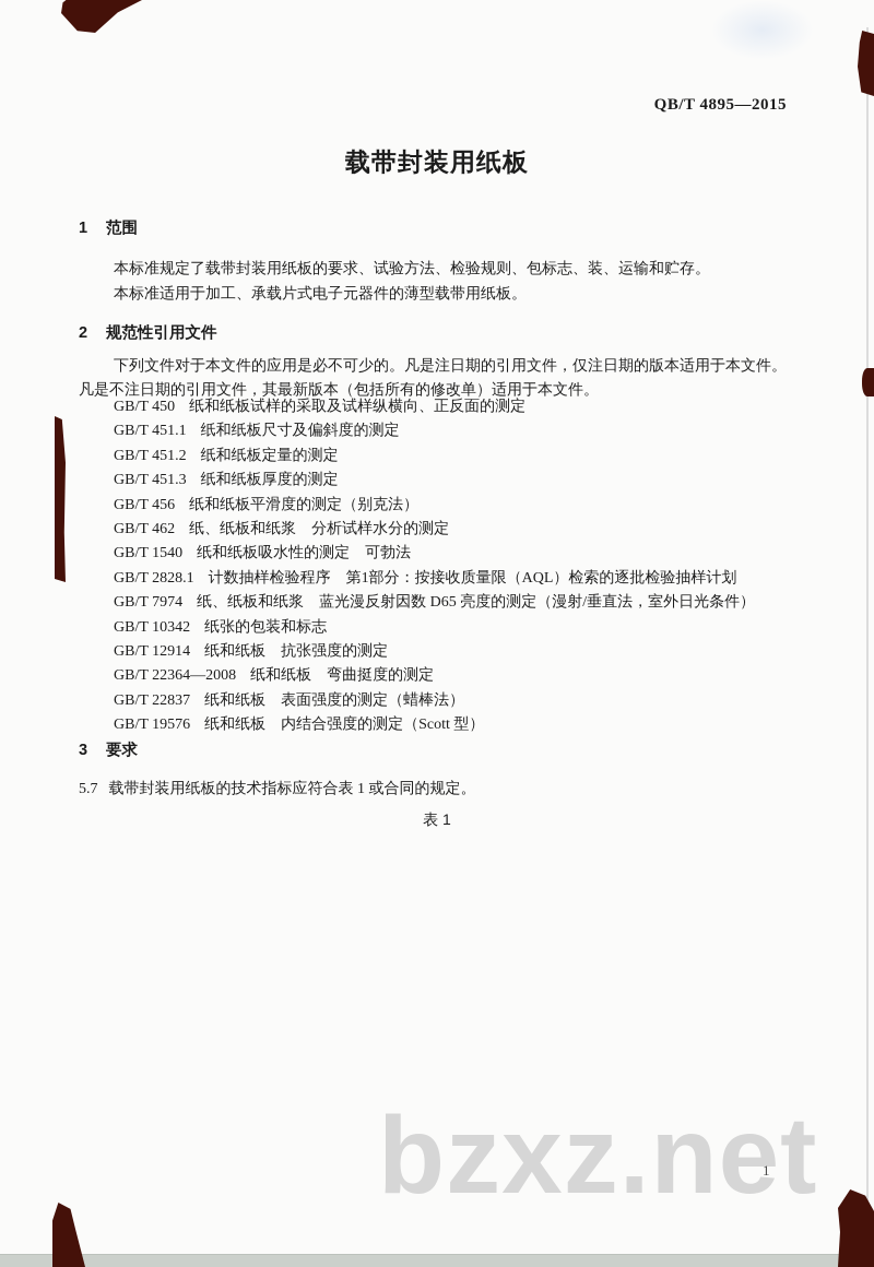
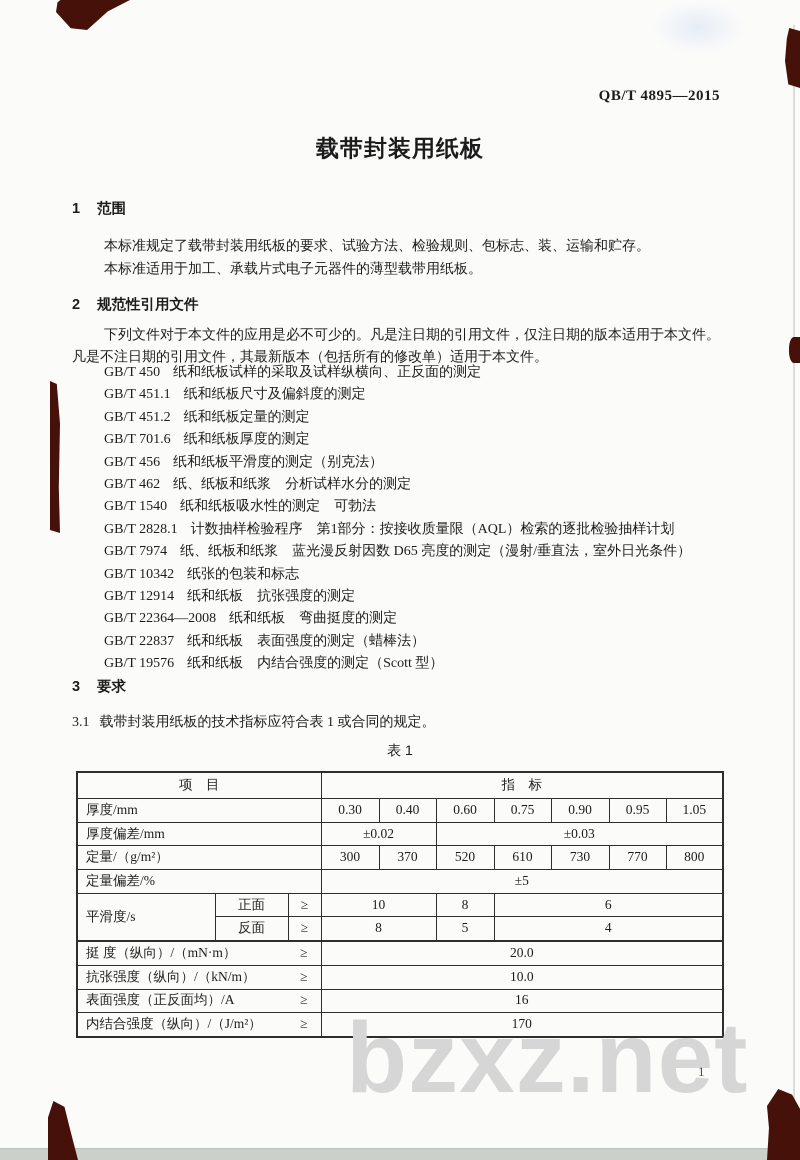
  QB/T 4895—2015
  载带封装用纸板
  1 范围
  本标准规定了载带封装用纸板的要求、试验方法、检验规则、包标志、装、运输和贮存。
  本标准适用于加工、承载片式电子元器件的薄型载带用纸板。
  2 规范性引用文件
  下列文件对于本文件的应用是必不可少的。凡是注日期的引用文件，仅注日期的版本适用于本文件。
  凡是不注日期的引用文件，其最新版本（包括所有的修改单）适用于本文件。
  GB/T 450 纸和纸板试样的采取及试样纵横向、正反面的测定
  GB/T 451.1 纸和纸板尺寸及偏斜度的测定
  GB/T 451.2 纸和纸板定量的测定
- GB/T 451.3 纸和纸板厚度的测定
+ GB/T 701.6 纸和纸板厚度的测定
  GB/T 456 纸和纸板平滑度的测定（别克法）
  GB/T 462 纸、纸板和纸浆 分析试样水分的测定
  GB/T 1540 纸和纸板吸水性的测定 可勃法
  GB/T 2828.1 计数抽样检验程序 第1部分：按接收质量限（AQL）检索的逐批检验抽样计划
  GB/T 7974 纸、纸板和纸浆 蓝光漫反射因数 D65 亮度的测定（漫射/垂直法，室外日光条件）
  GB/T 10342 纸张的包装和标志
  GB/T 12914 纸和纸板 抗张强度的测定
  GB/T 22364—2008 纸和纸板 弯曲挺度的测定
  GB/T 22837 纸和纸板 表面强度的测定（蜡棒法）
  GB/T 19576 纸和纸板 内结合强度的测定（Scott 型）
  3 要求
- 5.7 载带封装用纸板的技术指标应符合表 1 或合同的规定。
+ 3.1 载带封装用纸板的技术指标应符合表 1 或合同的规定。
  表 1
+ 项 目	指 标
+ 厚度/mm	0.30	0.40	0.60	0.75	0.90	0.95	1.05
+ 厚度偏差/mm	±0.02	±0.03
+ 定量/（g/m²）	300	370	520	610	730	770	800
+ 定量偏差/%	±5
+ 平滑度/s	正面	≥	10	8	6
+ 反面	≥	8	5	4
+ 挺 度（纵向）/（mN·m） ≥	20.0
+ 抗张强度（纵向）/（kN/m） ≥	10.0
+ 表面强度（正反面均）/A ≥	16
+ 内结合强度（纵向）/（J/m²） ≥	170
  bzxz.net
  1
